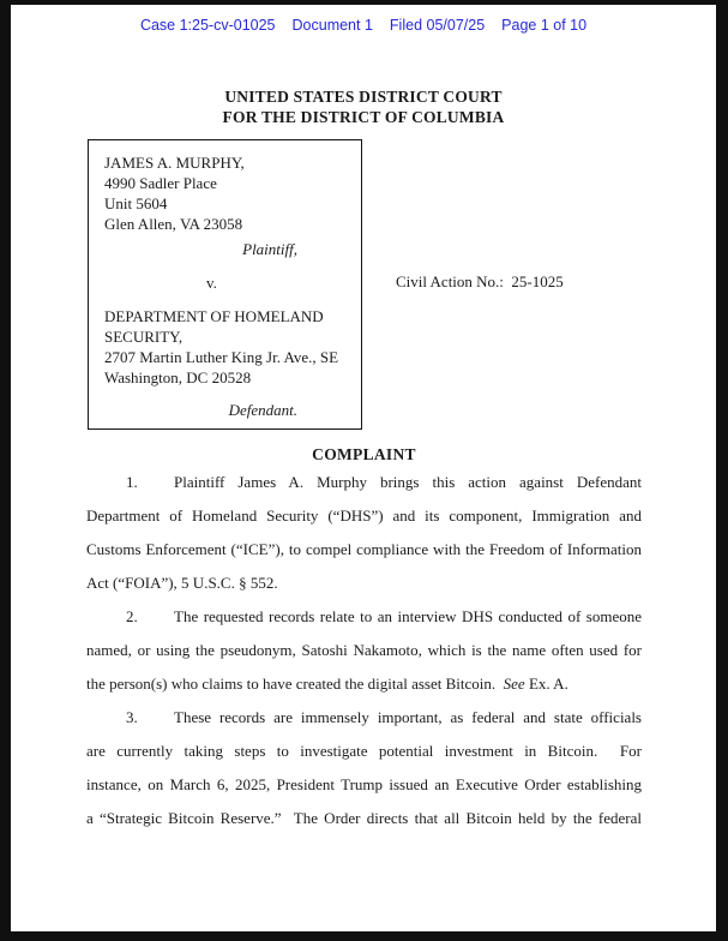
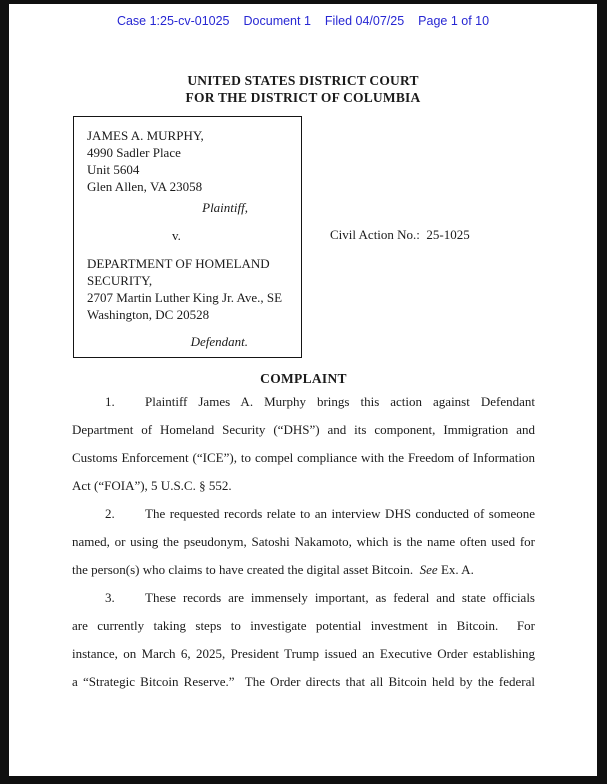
  Case 1:25-cv-01025
  Document 1
- Filed 05/07/25
+ Filed 04/07/25
  Page 1 of 10
  UNITED STATES DISTRICT COURT
  FOR THE DISTRICT OF COLUMBIA
  JAMES A. MURPHY,
  4990 Sadler Place
  Unit 5604
  Glen Allen, VA 23058
  Plaintiff,
  v.
  DEPARTMENT OF HOMELAND
  SECURITY,
  2707 Martin Luther King Jr. Ave., SE
  Washington, DC 20528
  Defendant.
  Civil Action No.: 25-1025
  COMPLAINT
  1. Plaintiff James A. Murphy brings this action against Defendant
  Department of Homeland Security (“DHS”) and its component, Immigration and
  Customs Enforcement (“ICE”), to compel compliance with the Freedom of Information
  Act (“FOIA”), 5 U.S.C. § 552.
  2. The requested records relate to an interview DHS conducted of someone
  named, or using the pseudonym, Satoshi Nakamoto, which is the name often used for
  the person(s) who claims to have created the digital asset Bitcoin. See Ex. A.
  3. These records are immensely important, as federal and state officials
  are currently taking steps to investigate potential investment in Bitcoin. For
  instance, on March 6, 2025, President Trump issued an Executive Order establishing
  a “Strategic Bitcoin Reserve.” The Order directs that all Bitcoin held by the federal
